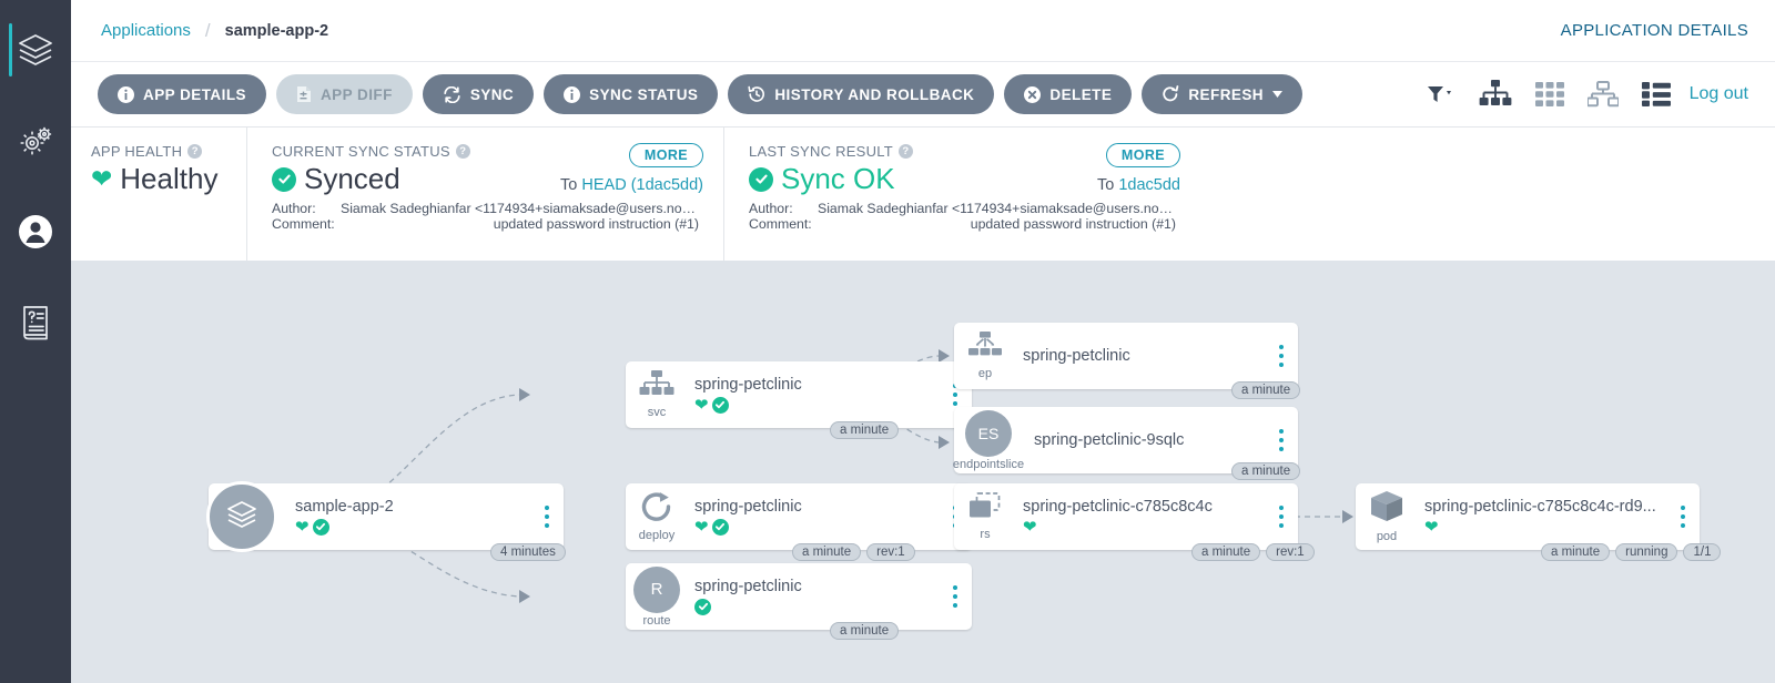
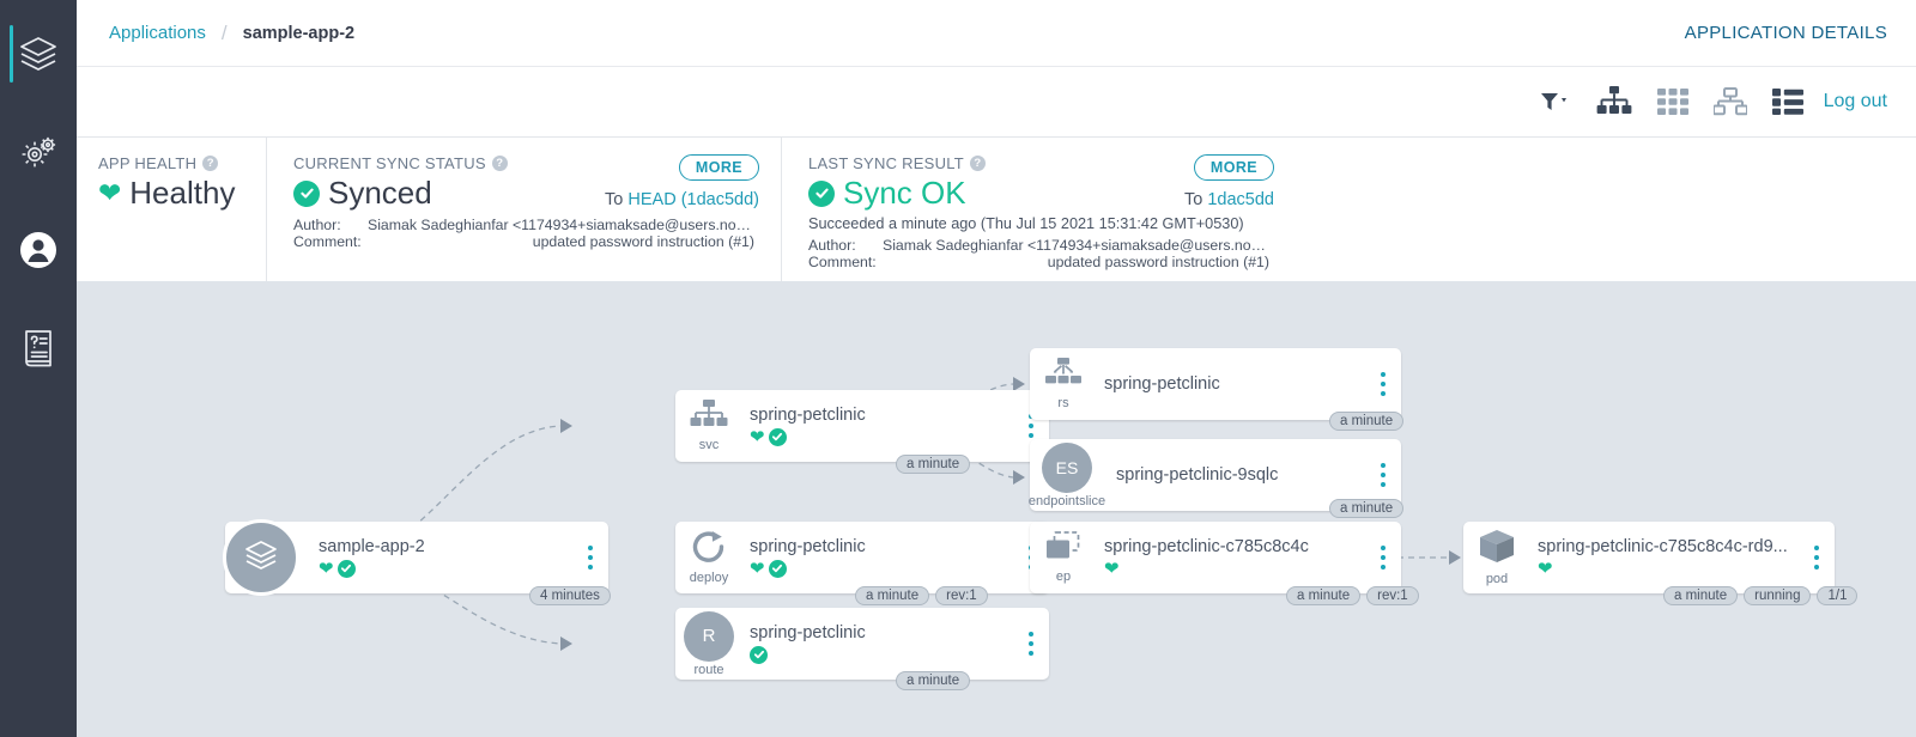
  Applications
  /
  sample-app-2
  APPLICATION DETAILS
- APP DETAILS
- APP DIFF
- SYNC
- SYNC STATUS
- HISTORY AND ROLLBACK
- DELETE
- REFRESH
  Log out
  APP HEALTH
  ?
  ❤
  Healthy
  CURRENT SYNC STATUS
  ?
  MORE
  Synced
  To HEAD (1dac5dd)
  Author:
  Siamak Sadeghianfar <1174934+siamaksade@users.nore.
  Comment:
  updated password instruction (#1)
  LAST SYNC RESULT
  ?
  MORE
  Sync OK
  To 1dac5dd
+ Succeeded a minute ago (Thu Jul 15 2021 15:31:42 GMT+0530)
  Author:
  Siamak Sadeghianfar <1174934+siamaksade@users.nore.
  Comment:
  updated password instruction (#1)
  sample-app-2
  ❤
  4 minutes
  svc
  spring-petclinic
  ❤
  a minute
  deploy
  spring-petclinic
  ❤
  a minute
  rev:1
  R
  route
  spring-petclinic
  a minute
- ep
+ rs
  spring-petclinic
  a minute
  ES
  endpointslice
  spring-petclinic-9sqlc
  a minute
- rs
+ ep
  spring-petclinic-c785c8c4c
  ❤
  a minute
  rev:1
  pod
  spring-petclinic-c785c8c4c-rd9...
  ❤
  a minute
  running
  1/1
